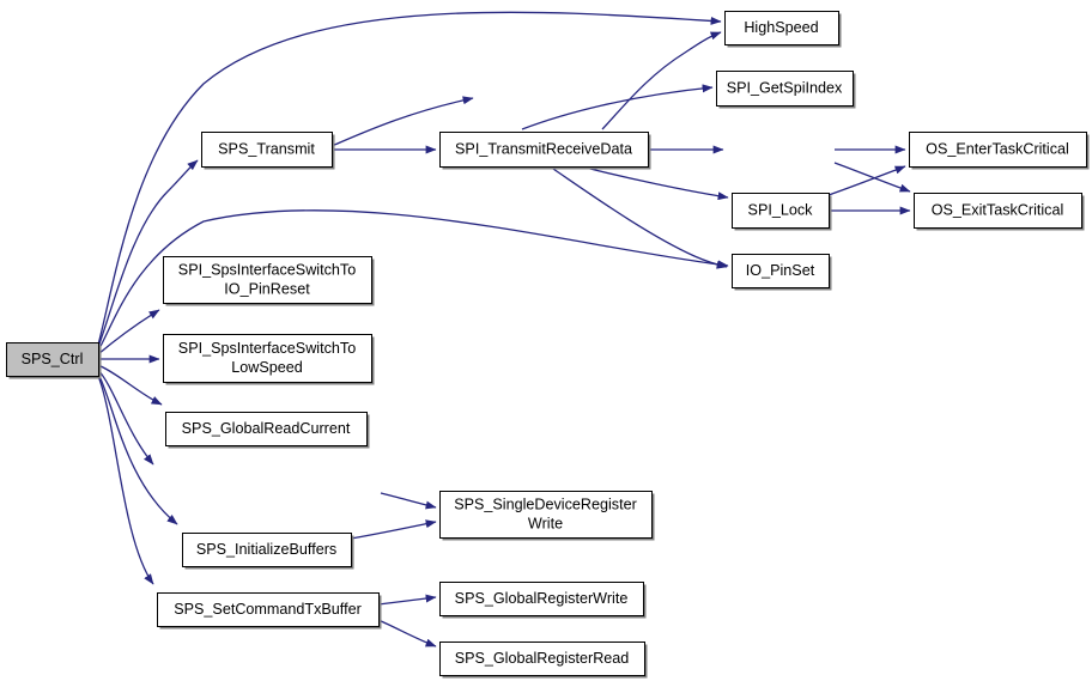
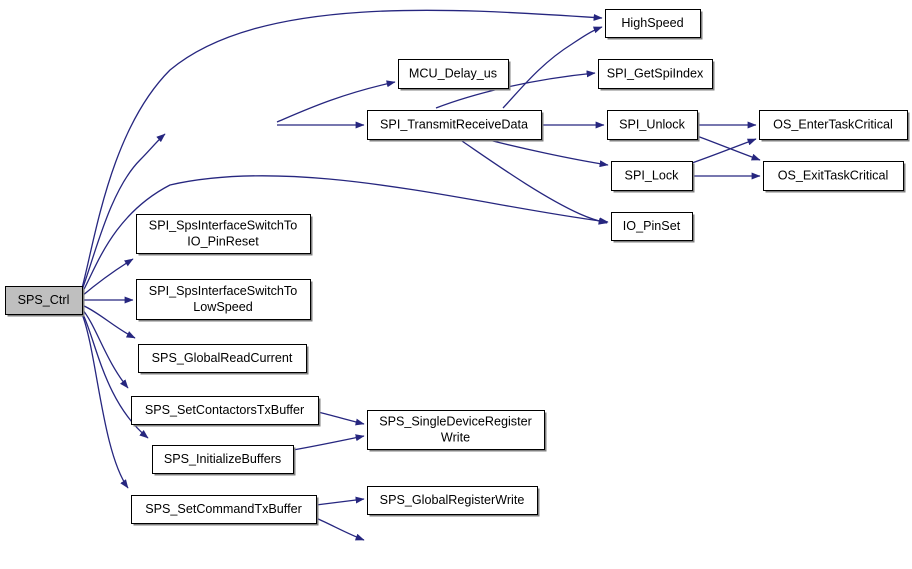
  SPS_Ctrl
  HighSpeed
+ MCU_Delay_us
  SPI_GetSpiIndex
- SPS_Transmit
  SPI_TransmitReceiveData
+ SPI_Unlock
  OS_EnterTaskCritical
  SPI_Lock
  OS_ExitTaskCritical
  IO_PinSet
  SPI_SpsInterfaceSwitchTo
  IO_PinReset
  SPI_SpsInterfaceSwitchTo
  LowSpeed
  SPS_GlobalReadCurrent
+ SPS_SetContactorsTxBuffer
  SPS_SingleDeviceRegister
  Write
  SPS_InitializeBuffers
  SPS_SetCommandTxBuffer
  SPS_GlobalRegisterWrite
- SPS_GlobalRegisterRead
